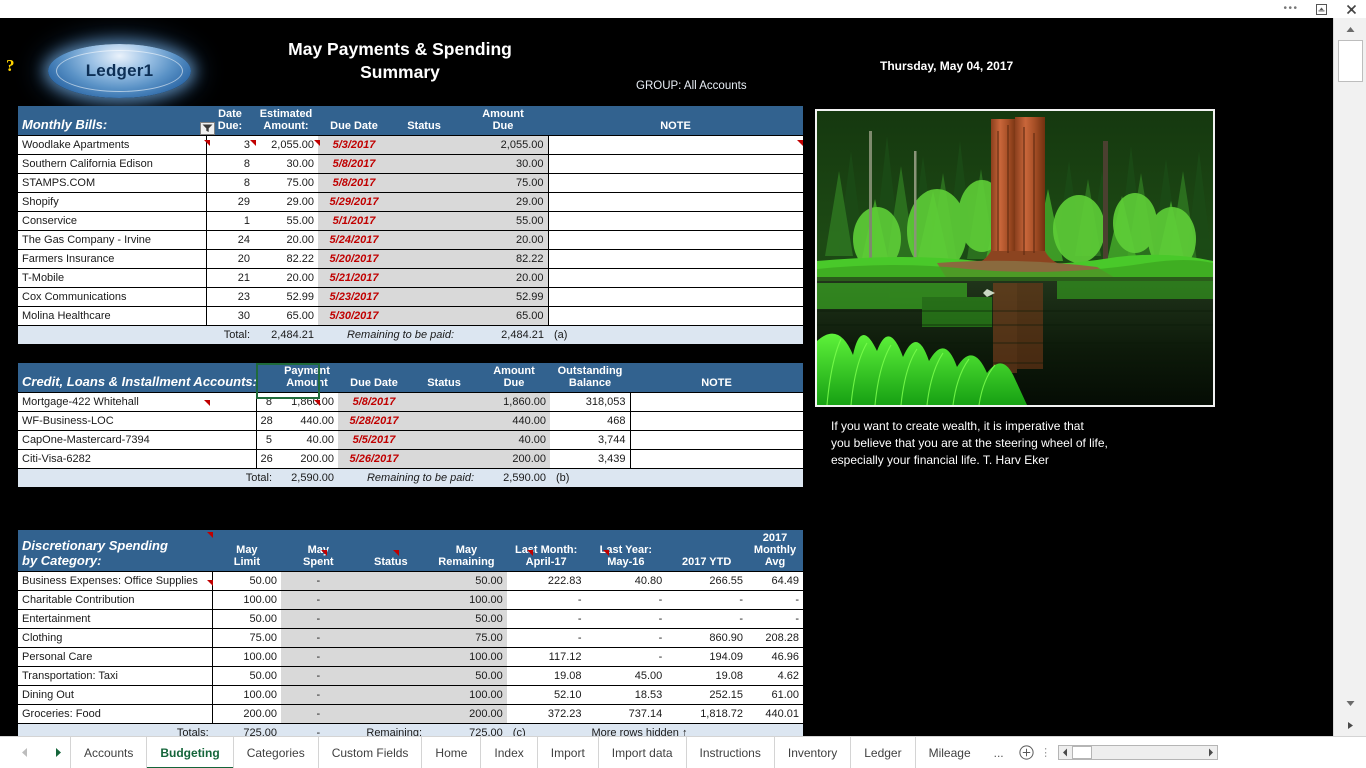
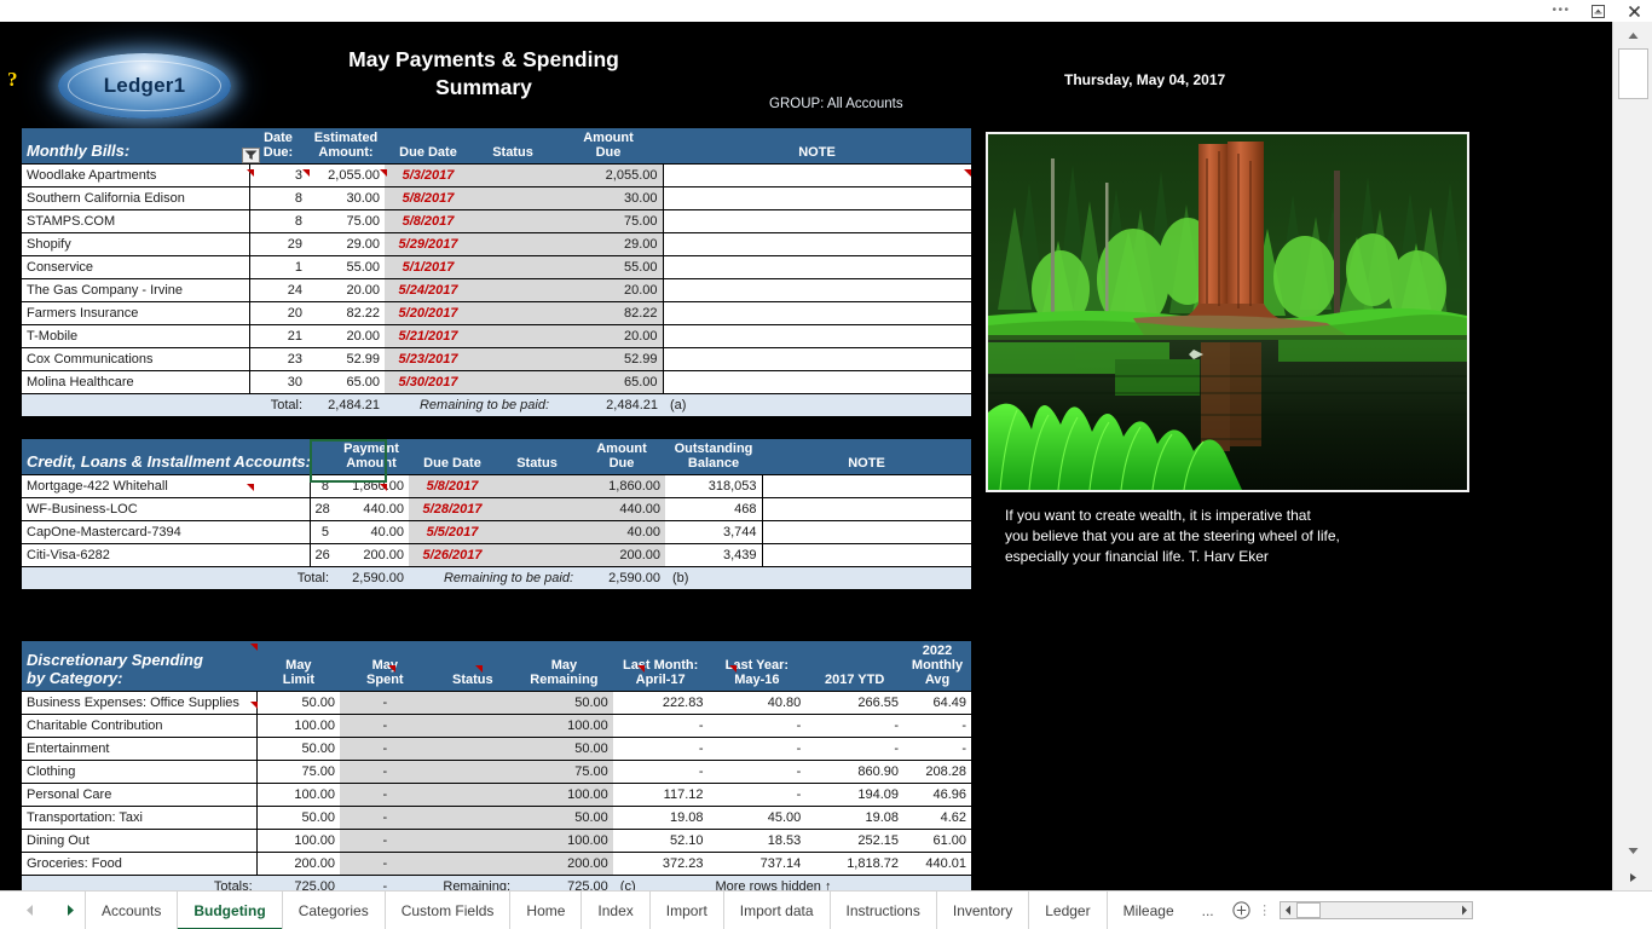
  •••
  ?
  Ledger1
  May Payments & Spending
  Summary
  GROUP: All Accounts
  Thursday, May 04, 2017
  Monthly Bills:	Date Due:	Estimated Amount:	Due Date	Status	Amount Due	NOTE
  Woodlake Apartments	3	2,055.00	5/3/2017		2,055.00
  Southern California Edison	8	30.00	5/8/2017		30.00
  STAMPS.COM	8	75.00	5/8/2017		75.00
  Shopify	29	29.00	5/29/2017		29.00
  Conservice	1	55.00	5/1/2017		55.00
  The Gas Company - Irvine	24	20.00	5/24/2017		20.00
  Farmers Insurance	20	82.22	5/20/2017		82.22
  T-Mobile	21	20.00	5/21/2017		20.00
  Cox Communications	23	52.99	5/23/2017		52.99
  Molina Healthcare	30	65.00	5/30/2017		65.00
  Total:	2,484.21	Remaining to be paid:	2,484.21	(a)
  Credit, Loans & Installment Accounts:	Payment Amount	Due Date	Status	Amount Due	Outstanding Balance	NOTE
  Mortgage-422 Whitehall	8	1,860.00	5/8/2017		1,860.00	318,053
  WF-Business-LOC	28	440.00	5/28/2017		440.00	468
  CapOne-Mastercard-7394	5	40.00	5/5/2017		40.00	3,744
  Citi-Visa-6282	26	200.00	5/26/2017		200.00	3,439
  Total:	2,590.00	Remaining to be paid:	2,590.00	(b)
- Discretionary Spending by Category:	May Limit	May Spent	Status	May Remaining	Last Month: April-17	Last Year: May-16	2017 YTD	2017 Monthly Avg
+ Discretionary Spending by Category:	May Limit	May Spent	Status	May Remaining	Last Month: April-17	Last Year: May-16	2017 YTD	2022 Monthly Avg
  Business Expenses: Office Supplies	50.00	-		50.00	222.83	40.80	266.55	64.49
  Charitable Contribution	100.00	-		100.00	-	-	-	-
  Entertainment	50.00	-		50.00	-	-	-	-
  Clothing	75.00	-		75.00	-	-	860.90	208.28
  Personal Care	100.00	-		100.00	117.12	-	194.09	46.96
  Transportation: Taxi	50.00	-		50.00	19.08	45.00	19.08	4.62
  Dining Out	100.00	-		100.00	52.10	18.53	252.15	61.00
  Groceries: Food	200.00	-		200.00	372.23	737.14	1,818.72	440.01
  Totals:	725.00	-	Remaining:	725.00	(c)	More rows hidden ↑
  If you want to create wealth, it is imperative that
  you believe that you are at the steering wheel of life,
  especially your financial life. T. Harv Eker
  Accounts
  Budgeting
  Categories
  Custom Fields
  Home
  Index
  Import
  Import data
  Instructions
  Inventory
  Ledger
  Mileage
  ...
  ⋮
